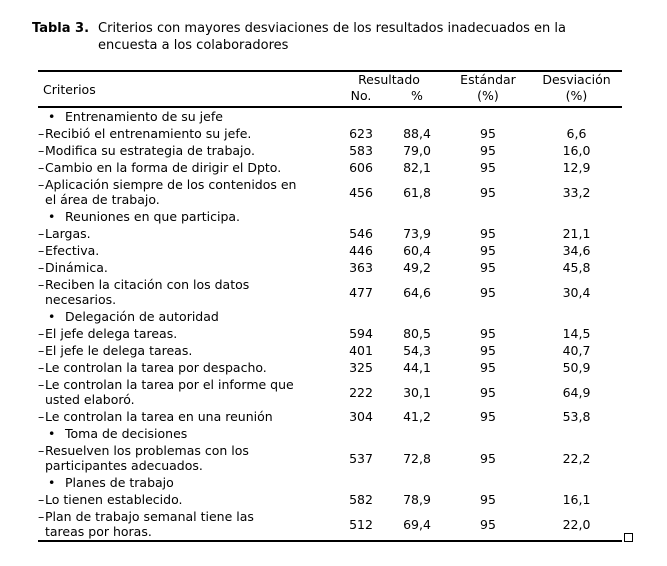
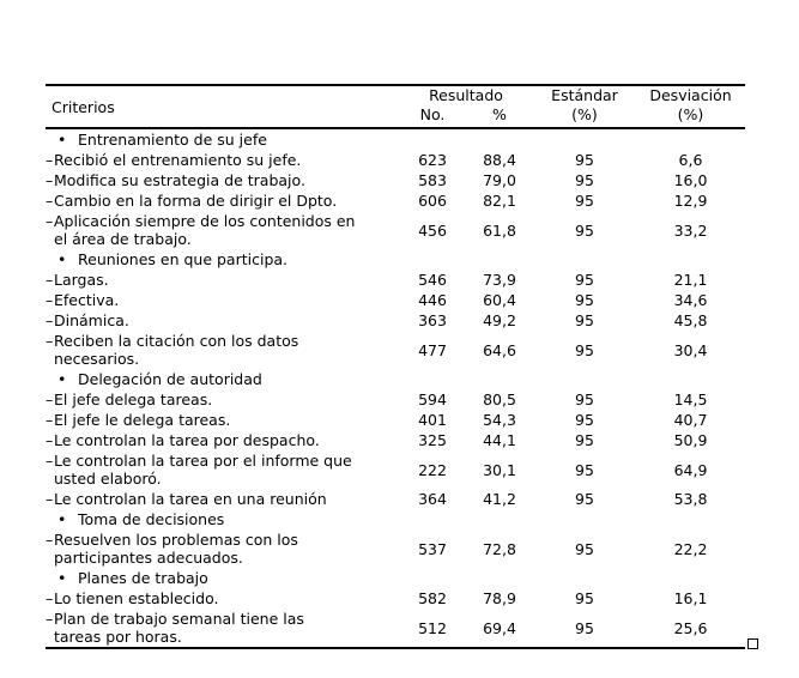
- Tabla 3.
- Criterios con mayores desviaciones de los resultados inadecuados en la
- encuesta a los colaboradores
  Criterios	Resultado	Estándar	Desviación
  No.	%	(%)	(%)
  • Entrenamiento de su jefe
  –Recibió el entrenamiento su jefe.	623	88,4	95	6,6
  –Modifica su estrategia de trabajo.	583	79,0	95	16,0
  –Cambio en la forma de dirigir el Dpto.	606	82,1	95	12,9
  –Aplicación siempre de los contenidos enel área de trabajo.	456	61,8	95	33,2
  • Reuniones en que participa.
  –Largas.	546	73,9	95	21,1
  –Efectiva.	446	60,4	95	34,6
  –Dinámica.	363	49,2	95	45,8
  –Reciben la citación con los datosnecesarios.	477	64,6	95	30,4
  • Delegación de autoridad
  –El jefe delega tareas.	594	80,5	95	14,5
  –El jefe le delega tareas.	401	54,3	95	40,7
  –Le controlan la tarea por despacho.	325	44,1	95	50,9
  –Le controlan la tarea por el informe queusted elaboró.	222	30,1	95	64,9
- –Le controlan la tarea en una reunión	304	41,2	95	53,8
+ –Le controlan la tarea en una reunión	364	41,2	95	53,8
  • Toma de decisiones
  –Resuelven los problemas con losparticipantes adecuados.	537	72,8	95	22,2
  • Planes de trabajo
  –Lo tienen establecido.	582	78,9	95	16,1
- –Plan de trabajo semanal tiene lastareas por horas.	512	69,4	95	22,0
+ –Plan de trabajo semanal tiene lastareas por horas.	512	69,4	95	25,6
